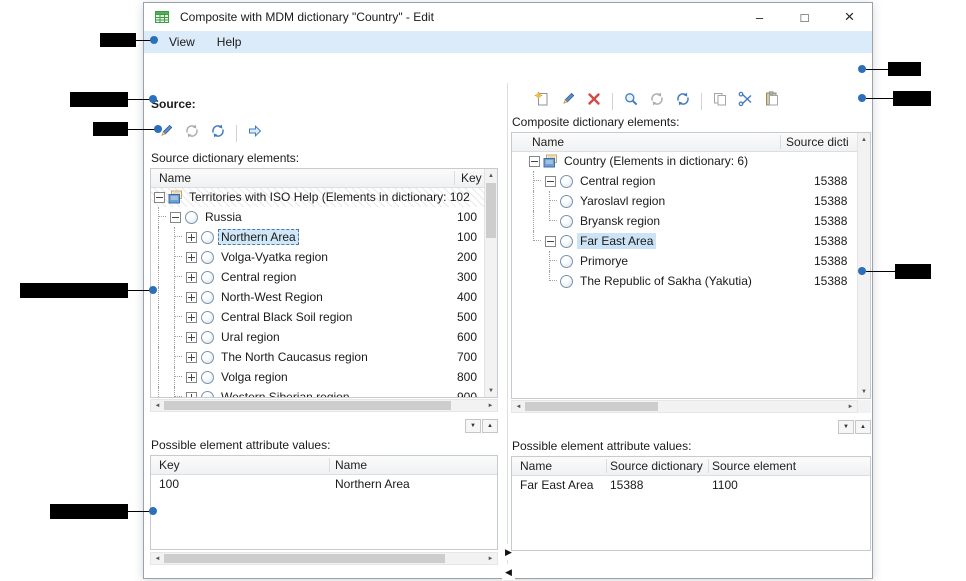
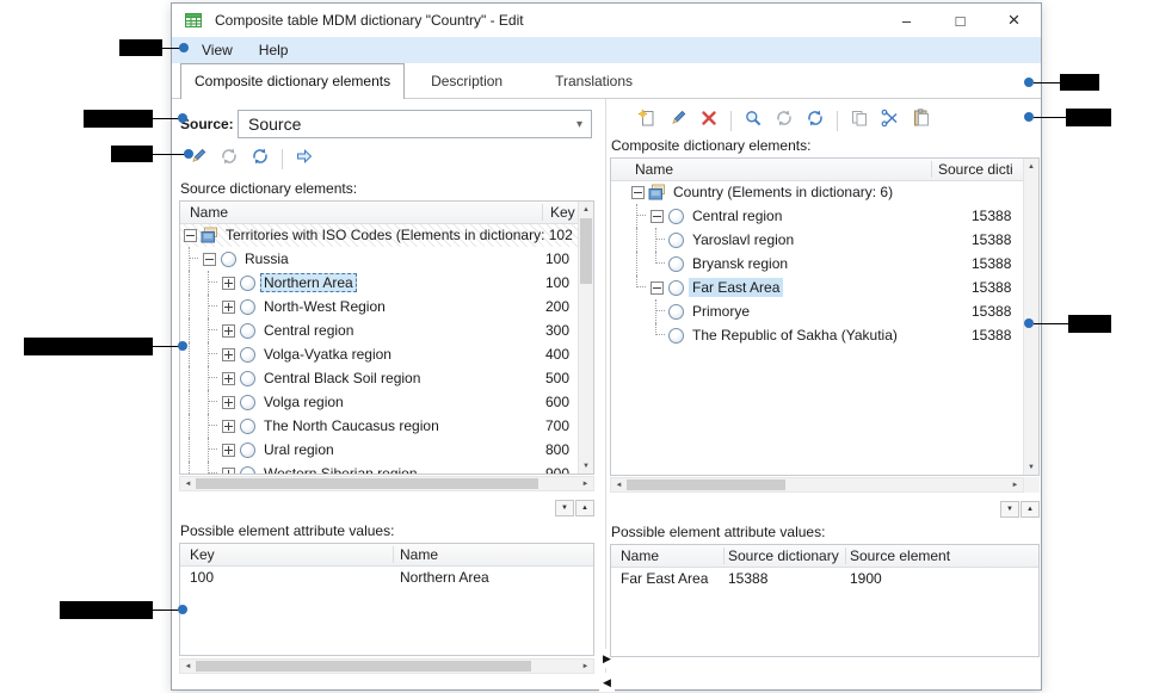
- Composite with MDM dictionary "Country" - Edit
+ Composite table MDM dictionary "Country" - Edit
  –
  □
  ×
  View
  Help
+ Composite dictionary elements
+ Description
+ Translations
  Source:
+ Source
+ ▾
  Source dictionary elements:
  Name
  Key
- Territories with ISO Help (Elements in dictionary: 102
+ Territories with ISO Codes (Elements in dictionary: 102
  Russia
  100
  Northern Area
  100
- Volga-Vyatka region
+ North-West Region
  200
  Central region
  300
- North-West Region
+ Volga-Vyatka region
  400
  Central Black Soil region
  500
- Ural region
+ Volga region
  600
  The North Caucasus region
  700
- Volga region
+ Ural region
  800
  Possible element attribute values:
  Key
  Name
  100
  Northern Area
  ▶
  ◀
  Composite dictionary elements:
  Name
  Source dicti
  Country (Elements in dictionary: 6)
  Central region
  15388
  Yaroslavl region
  15388
  Bryansk region
  15388
  Far East Area
  15388
  Primorye
  15388
  The Republic of Sakha (Yakutia)
  15388
  Possible element attribute values:
  Name
  Source dictionary
  Source element
  Far East Area
  15388
- 1100
+ 1900
